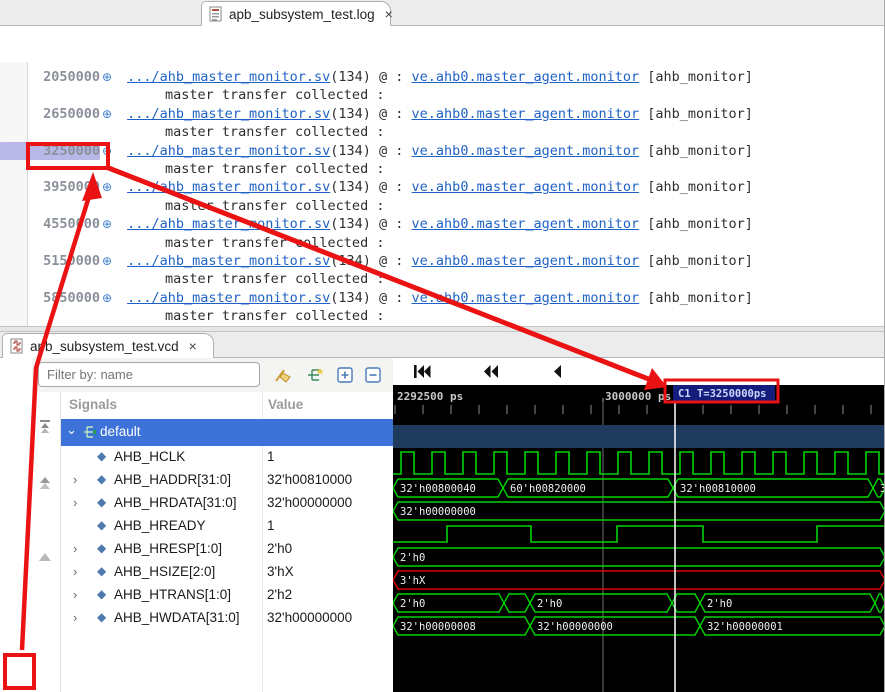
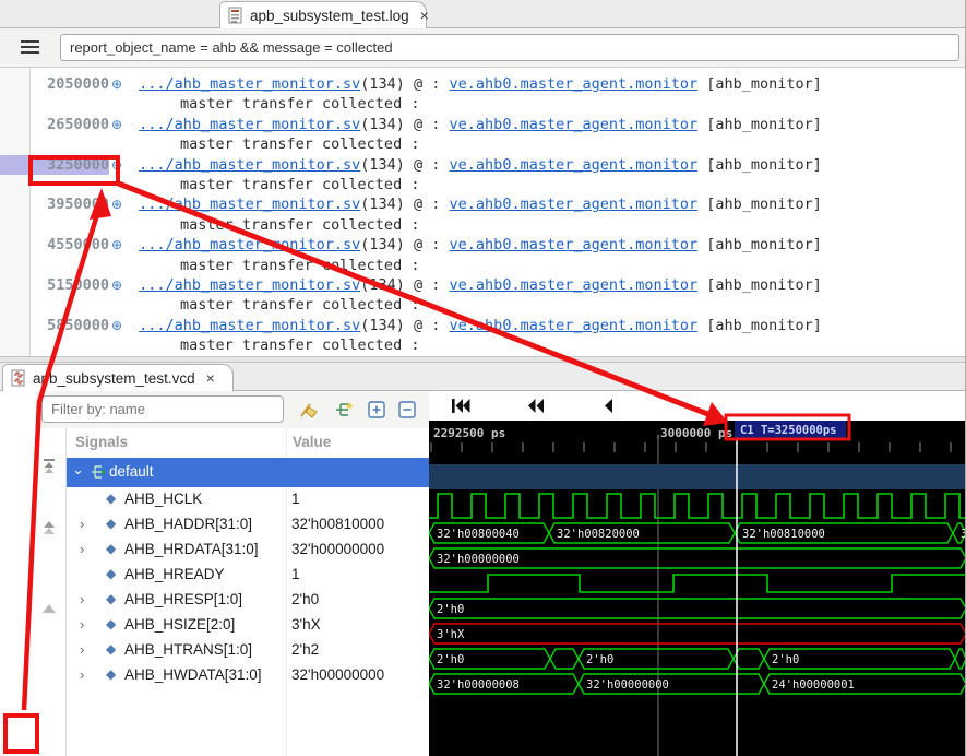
  apb_subsystem_test.log
  ×
+ report_object_name = ahb && message = collected
  2050000 ⊕ .../ahb_master_monitor.sv(134) @ : ve.ahb0.master_agent.monitor [ahb_monitor]
  master transfer collected :
  2650000 ⊕ .../ahb_master_monitor.sv(134) @ : ve.ahb0.master_agent.monitor [ahb_monitor]
  master transfer collected :
  3250000 .../ahb_master_monitor.sv(134) @ : ve.ahb0.master_agent.monitor [ahb_monitor]
  master transfer collected :
  39500 ⊕ ...hb_master_monitor.sv(134) @ : ve.ahb0.master_agent.monitor [ahb_monitor]
  mast transfer collected :
  455000 ⊕ .../ahb_master_onitor.sv(134) @ : ve.ahb0.master_agent.monitor [ahb_monitor]
  master transferollected :
  5150000 ⊕ .../ahb_master_monitor.sv(4) @ : ve.ahb0.master_agent.monitor [ahb_monitor]
  master transfer collected :
  5850000 ⊕ .../ahb_master_monitor.sv(134) @ : ve.hb0.master_agent.monitor [ahb_monitor]
  master transfer collected :
  ab_subsystem_test.vcd
  ×
  Filter by: name
  Signals
  Value
  ⌄
  default
  ◆
  AHB_HCLK
  1
  ›
  ◆
  AHB_HADDR[31:0]
  32'h00810000
  ›
  ◆
  AHB_HRDATA[31:0]
  32'h00000000
  ◆
  AHB_HREADY
  1
  ›
  ◆
  AHB_HRESP[1:0]
  2'h0
  ›
  ◆
  AHB_HSIZE[2:0]
  3'hX
  ›
  ◆
  AHB_HTRANS[1:0]
  2'h2
  ›
  ◆
  AHB_HWDATA[31:0]
  32'h00000000
  2292500 ps
  3000000 ps
  32'h00800040
- 60'h00820000
+ 32'h00820000
  32'h00810000
  3
  32'h00000000
  2'h0
  3'hX
  2'h0
  2'h0
  2'h0
  32'h00000008
  32'h00000000
- 32'h00000001
+ 24'h00000001
  C1 T=3250000ps
